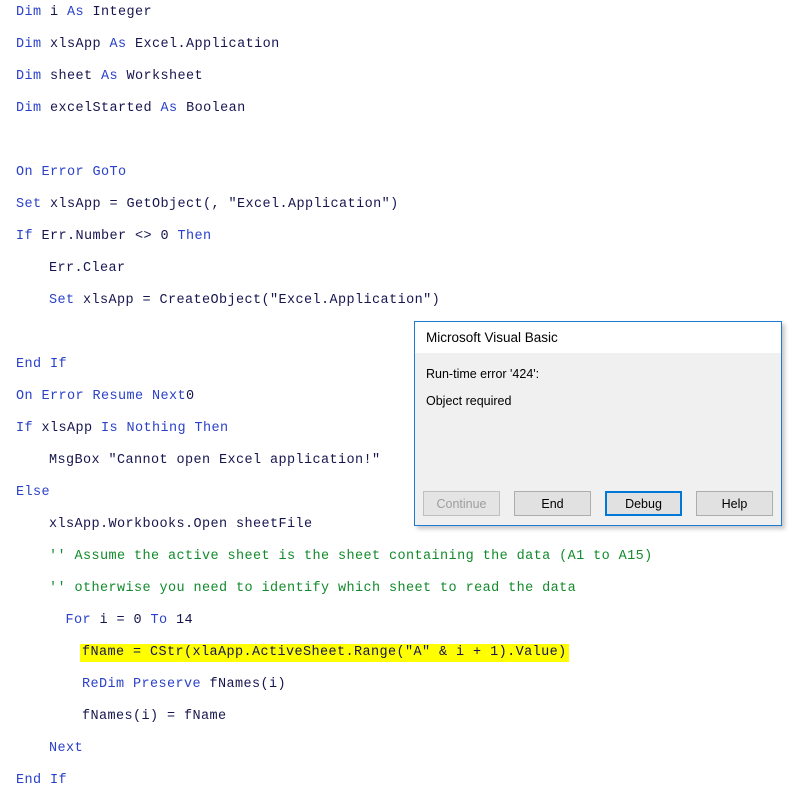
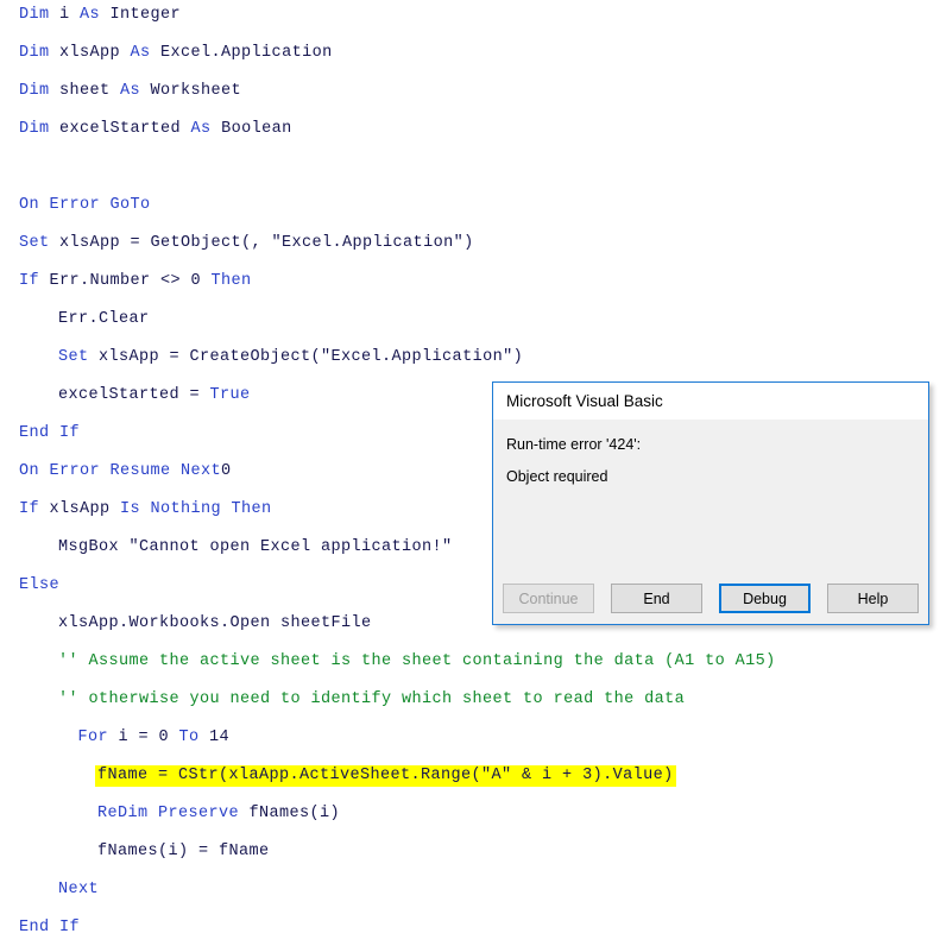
  Dim i As Integer
  Dim xlsApp As Excel.Application
  Dim sheet As Worksheet
  Dim excelStarted As Boolean
  On Error GoTo
  Set xlsApp = GetObject(, "Excel.Application")
  If Err.Number <> 0 Then
  Err.Clear
  Set xlsApp = CreateObject("Excel.Application")
+ excelStarted = True
  End If
  On Error Resume Next0
  If xlsApp Is Nothing Then
  MsgBox "Cannot open Excel application!"
  Else
  xlsApp.Workbooks.Open sheetFile
  '' Assume the active sheet is the sheet containing the data (A1 to A15)
  '' otherwise you need to identify which sheet to read the data
  For i = 0 To 14
- fName = CStr(xlaApp.ActiveSheet.Range("A" & i + 1).Value)
+ fName = CStr(xlaApp.ActiveSheet.Range("A" & i + 3).Value)
  ReDim Preserve fNames(i)
  fNames(i) = fName
  Next
  End If
  Microsoft Visual Basic
  Run-time error '424':
  Object required
  Continue
  End
  Debug
  Help
